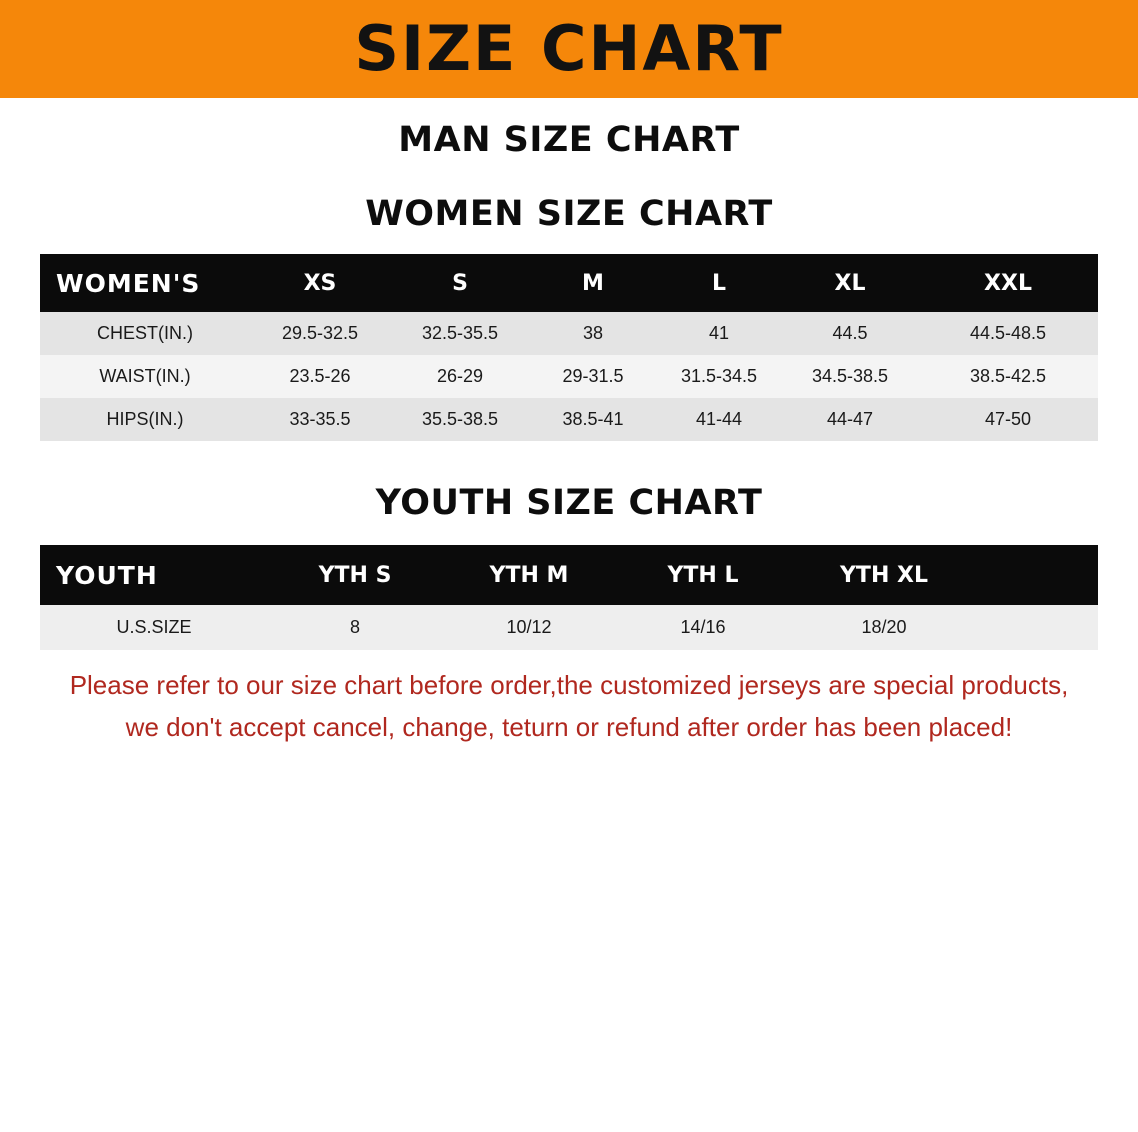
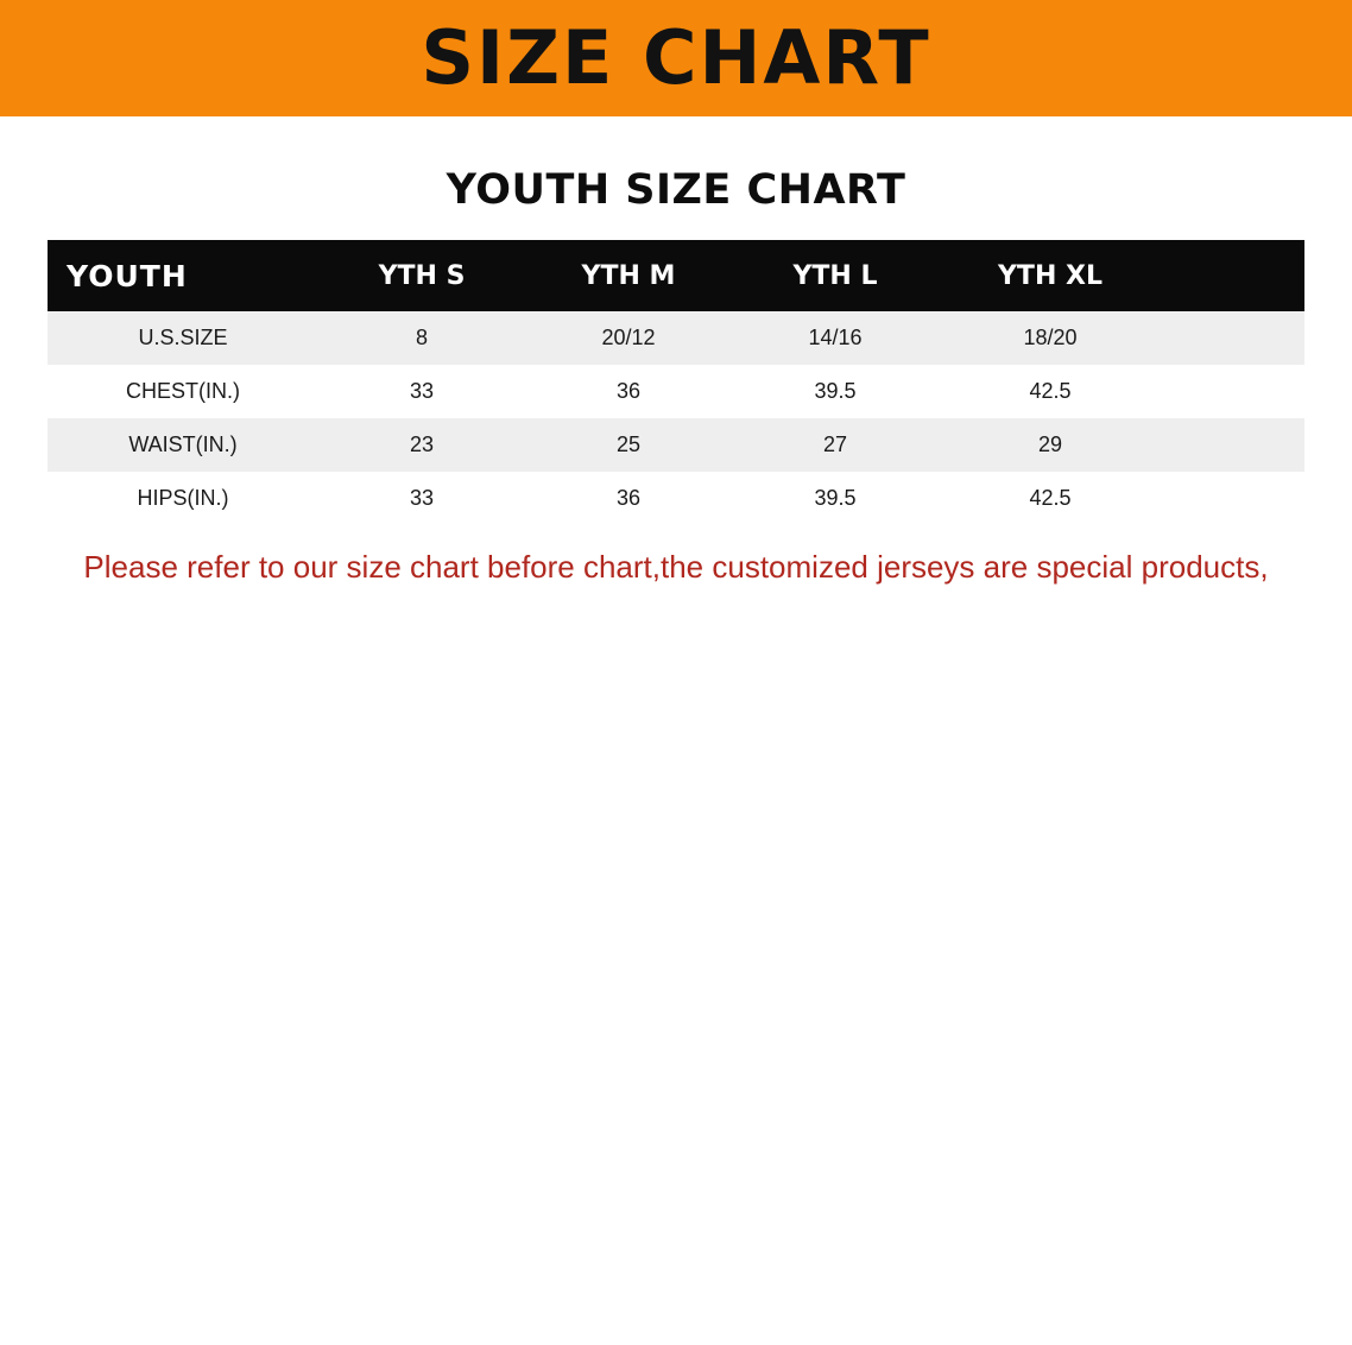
  SIZE CHART
- MAN SIZE CHART
- WOMEN SIZE CHART
- WOMEN'S	XS	S	M	L	XL	XXL
- CHEST(IN.)	29.5-32.5	32.5-35.5	38	41	44.5	44.5-48.5
- WAIST(IN.)	23.5-26	26-29	29-31.5	31.5-34.5	34.5-38.5	38.5-42.5
- HIPS(IN.)	33-35.5	35.5-38.5	38.5-41	41-44	44-47	47-50
  YOUTH SIZE CHART
  YOUTH	YTH S	YTH M	YTH L	YTH XL
- U.S.SIZE	8	10/12	14/16	18/20
+ U.S.SIZE	8	20/12	14/16	18/20
+ CHEST(IN.)	33	36	39.5	42.5
+ WAIST(IN.)	23	25	27	29
+ HIPS(IN.)	33	36	39.5	42.5
- Please refer to our size chart before order,the customized jerseys are special products,
+ Please refer to our size chart before chart,the customized jerseys are special products,
- we don't accept cancel, change, teturn or refund after order has been placed!
